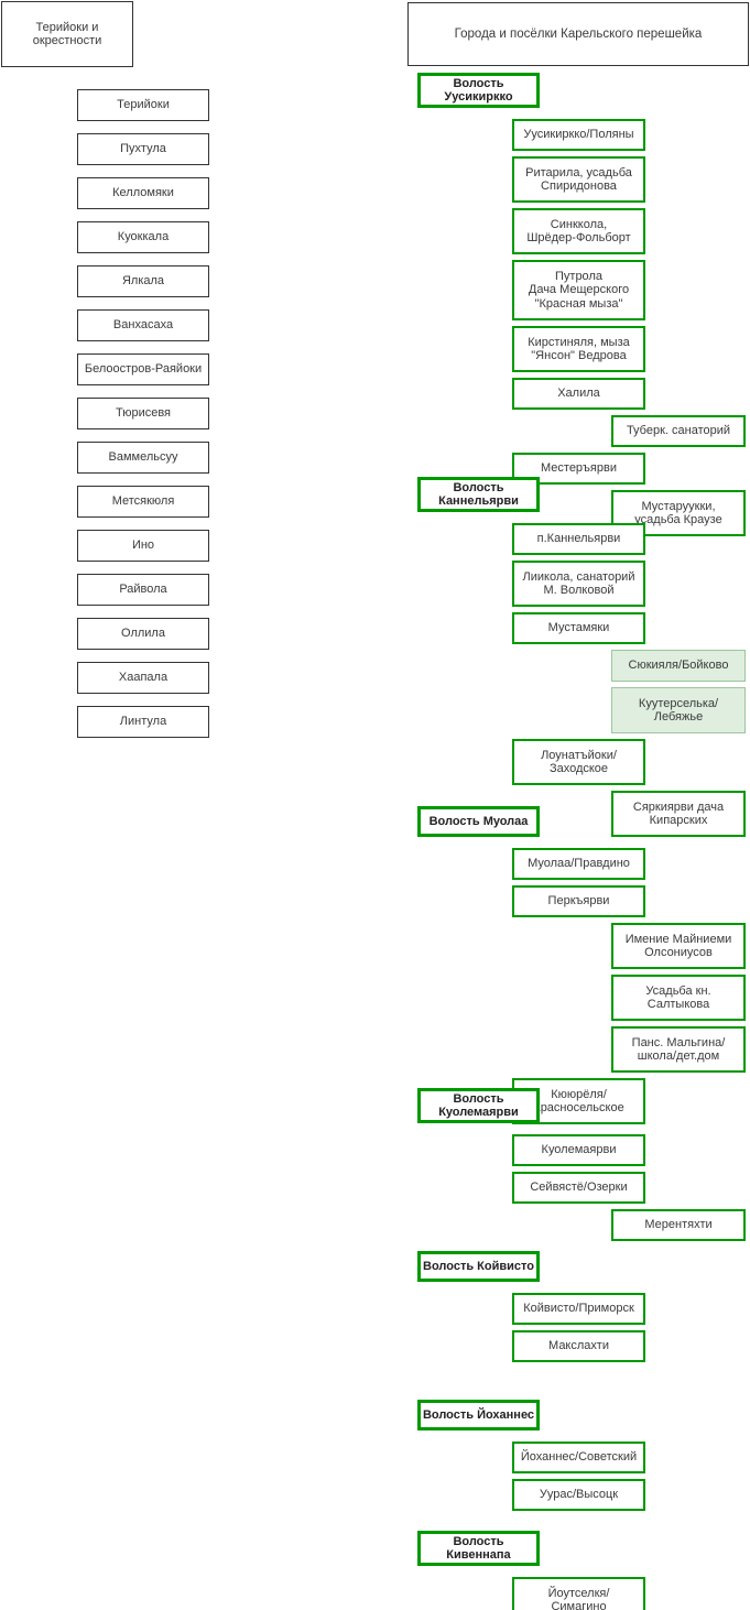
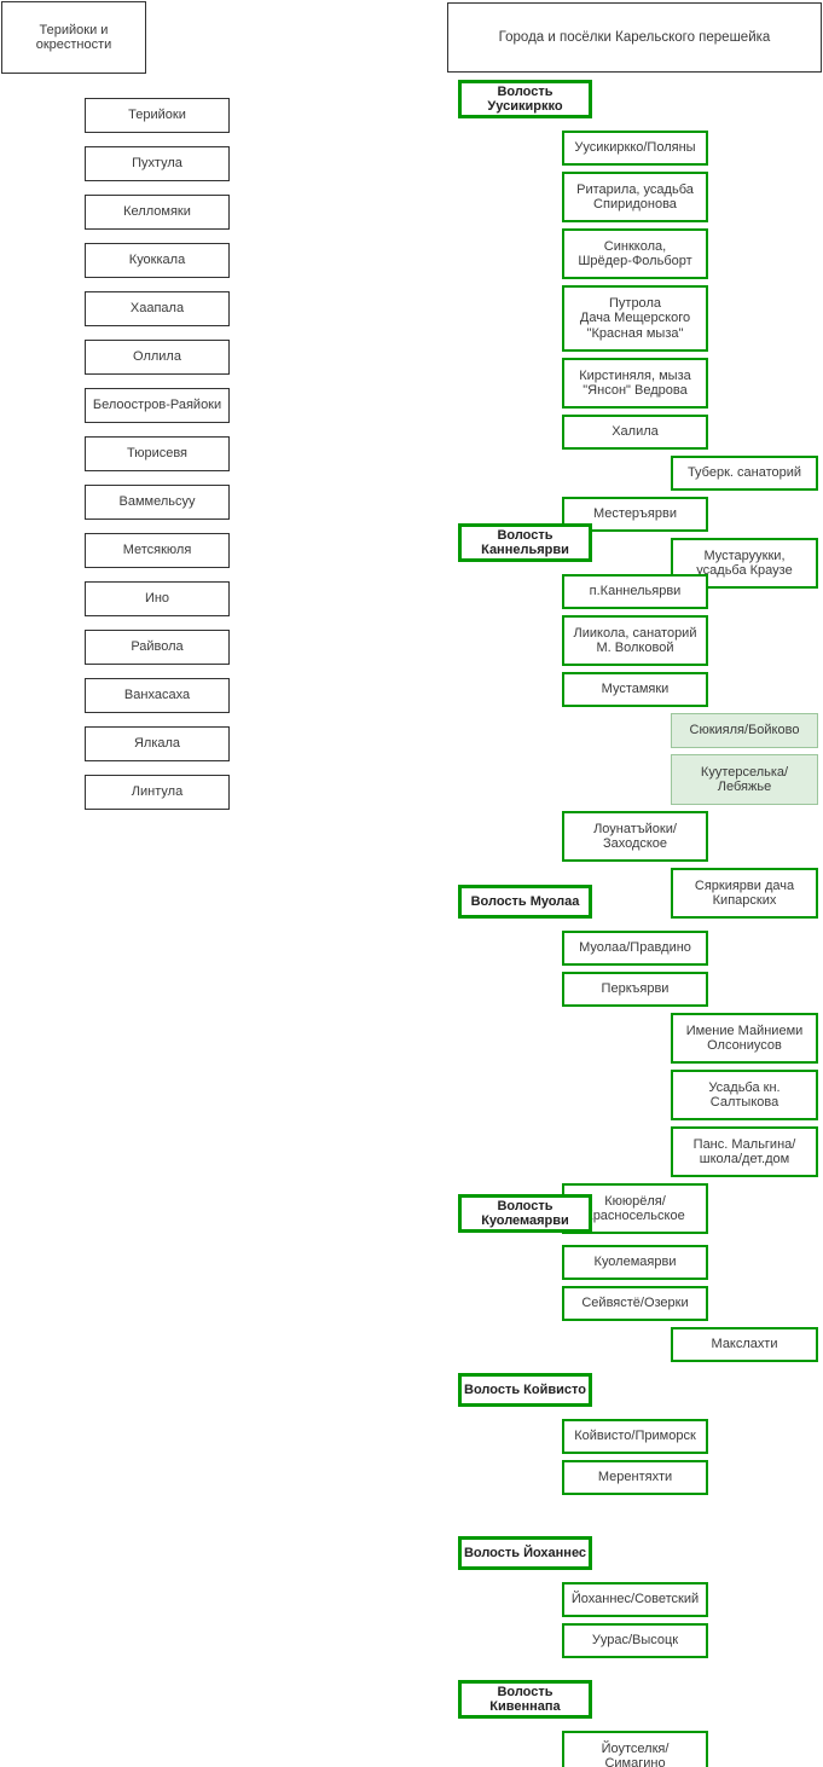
  Терийоки и
  окрестности
  Терийоки
  Пухтула
  Келломяки
  Куоккала
- Ялкала
+ Хаапала
- Ванхасаха
+ Оллила
  Белоостров-Раяйоки
  Тюрисевя
  Ваммельсуу
  Метсякюля
  Ино
  Райвола
- Оллила
+ Ванхасаха
- Хаапала
+ Ялкала
  Линтула
  Города и посёлки Карельского перешейка
  Волость
  Уусикиркко
  Уусикиркко/Поляны
  Ритарила, усадьба
  Спиридонова
  Синккола,
  Шрёдер-Фольборт
  Путрола
  Дача Мещерского
  "Красная мыза"
  Кирстиняля, мыза
  "Янсон" Ведрова
  Халила
  Туберк. санаторий
  Местеръярви
  Мустаруукки,
  усадьба Краузе
  Волость
  Каннельярви
  п.Каннельярви
  Лиикола, санаторий
  М. Волковой
  Мустамяки
  Сюкияля/Бойково
  Куутерселька/
  Лебяжье
  Лоунатъйоки/
  Заходское
  Сяркиярви дача
  Кипарских
  Волость Муолаа
  Муолаа/Правдино
  Перкъярви
  Имение Майниеми
  Олсониусов
  Усадьба кн.
  Салтыкова
  Панс. Мальгина/
  школа/дет.дом
  Кююрёля/
  расносельское
  Волость
  Куолемаярви
  Куолемаярви
  Сейвястё/Озерки
- Мерентяхти
+ Макслахти
  Волость Койвисто
  Койвисто/Приморск
- Макслахти
+ Мерентяхти
  Волость Йоханнес
  Йоханнес/Советский
  Уурас/Высоцк
  Волость
  Кивеннапа
  Йоутселкя/
  Симагино
